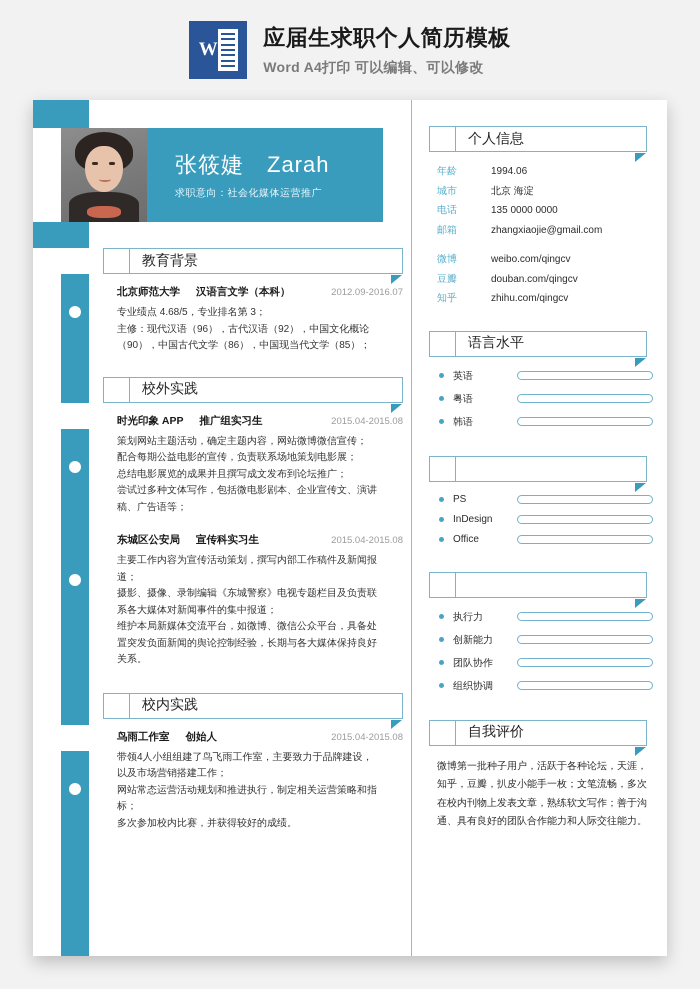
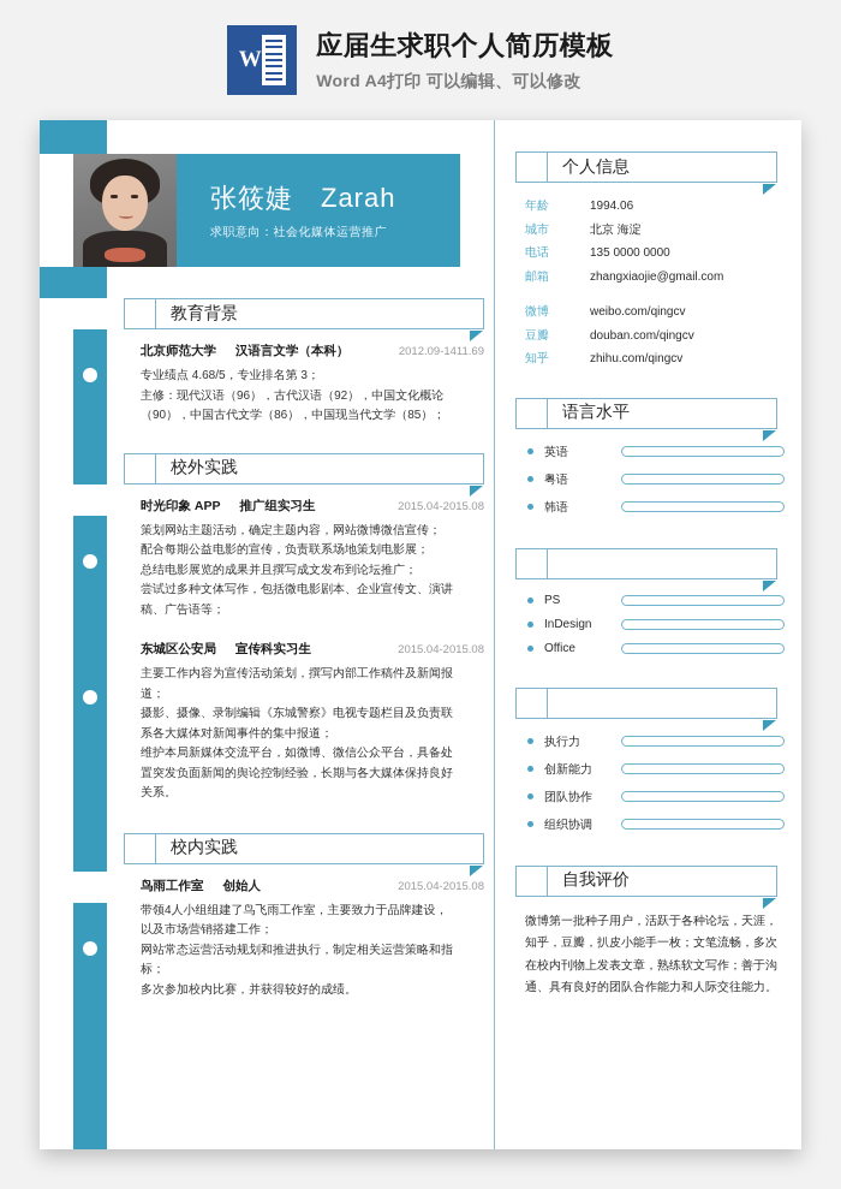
  W
  应届生求职个人简历模板
  Word A4打印 可以编辑、可以修改
  张筱婕 Zarah
  求职意向：社会化媒体运营推广
  教育背景
  北京师范大学
  汉语言文学（本科）
- 2012.09-2016.07
+ 2012.09-1411.69
  专业绩点 4.68/5，专业排名第 3；
  主修：现代汉语（96），古代汉语（92），中国文化概论
  （90），中国古代文学（86），中国现当代文学（85）；
  校外实践
  时光印象 APP
  推广组实习生
  2015.04-2015.08
  策划网站主题活动，确定主题内容，网站微博微信宣传；
  配合每期公益电影的宣传，负责联系场地策划电影展；
  总结电影展览的成果并且撰写成文发布到论坛推广；
  尝试过多种文体写作，包括微电影剧本、企业宣传文、演讲
  稿、广告语等；
  东城区公安局
  宣传科实习生
  2015.04-2015.08
  主要工作内容为宣传活动策划，撰写内部工作稿件及新闻报
  道；
  摄影、摄像、录制编辑《东城警察》电视专题栏目及负责联
  系各大媒体对新闻事件的集中报道；
  维护本局新媒体交流平台，如微博、微信公众平台，具备处
  置突发负面新闻的舆论控制经验，长期与各大媒体保持良好
  关系。
  校内实践
  鸟雨工作室
  创始人
  2015.04-2015.08
  带领4人小组组建了鸟飞雨工作室，主要致力于品牌建设，
  以及市场营销搭建工作；
  网站常态运营活动规划和推进执行，制定相关运营策略和指
  标；
  多次参加校内比赛，并获得较好的成绩。
  个人信息
  年龄
  1994.06
  城市
  北京 海淀
  电话
  135 0000 0000
  邮箱
  zhangxiaojie@gmail.com
  微博
  weibo.com/qingcv
  豆瓣
  douban.com/qingcv
  知乎
  zhihu.com/qingcv
  语言水平
  英语
  粤语
  韩语
  PS
  InDesign
  Office
  执行力
  创新能力
  团队协作
  组织协调
  自我评价
  微博第一批种子用户，活跃于各种论坛，天涯，知乎，豆瓣，扒皮小能手一枚；文笔流畅，多次在校内刊物上发表文章，熟练软文写作；善于沟通、具有良好的团队合作能力和人际交往能力。
